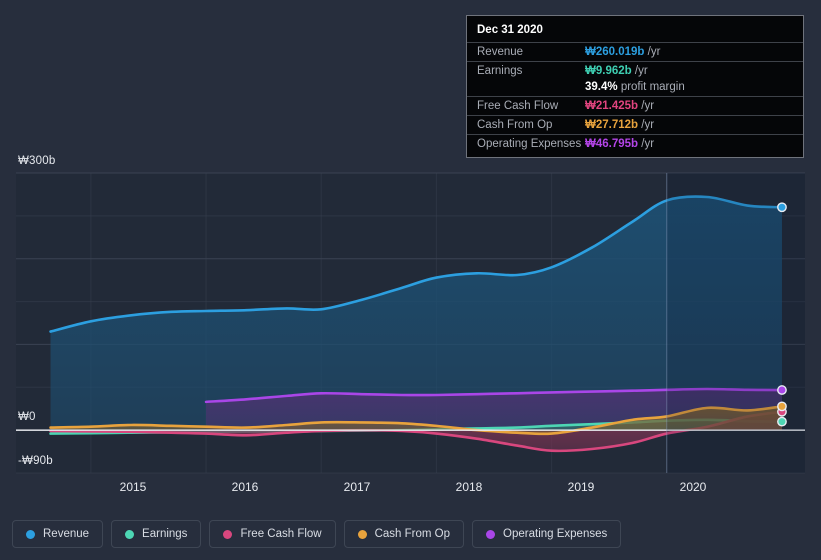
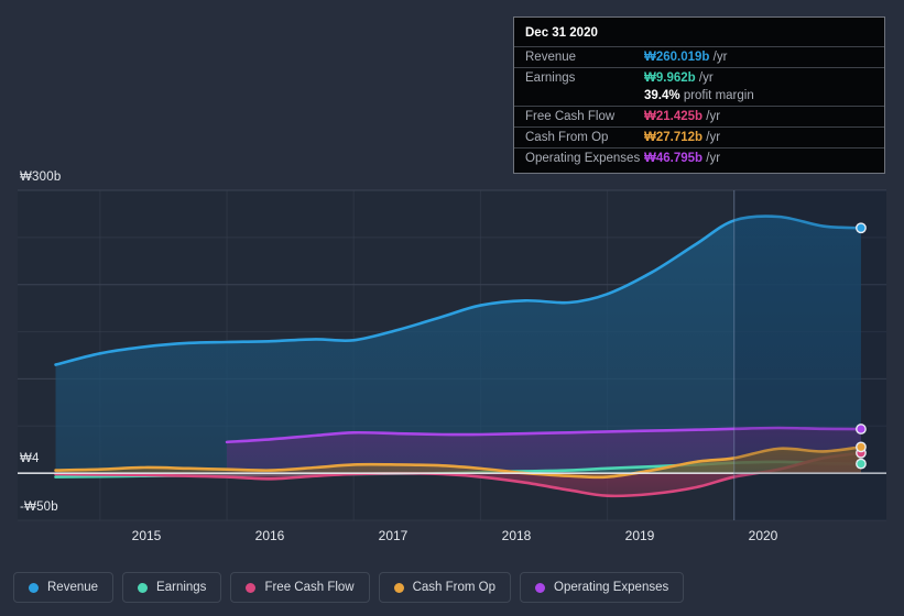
  ₩300b
- ₩0
+ ₩4
- -₩90b
+ -₩50b
  2015
  2016
  2017
  2018
  2019
  2020
  Dec 31 2020
  Revenue
  ₩260.019b /yr
  Earnings
  ₩9.962b /yr
  39.4% profit margin
  Free Cash Flow
  ₩21.425b /yr
  Cash From Op
  ₩27.712b /yr
  Operating Expenses
  ₩46.795b /yr
  Revenue
  Earnings
  Free Cash Flow
  Cash From Op
  Operating Expenses
